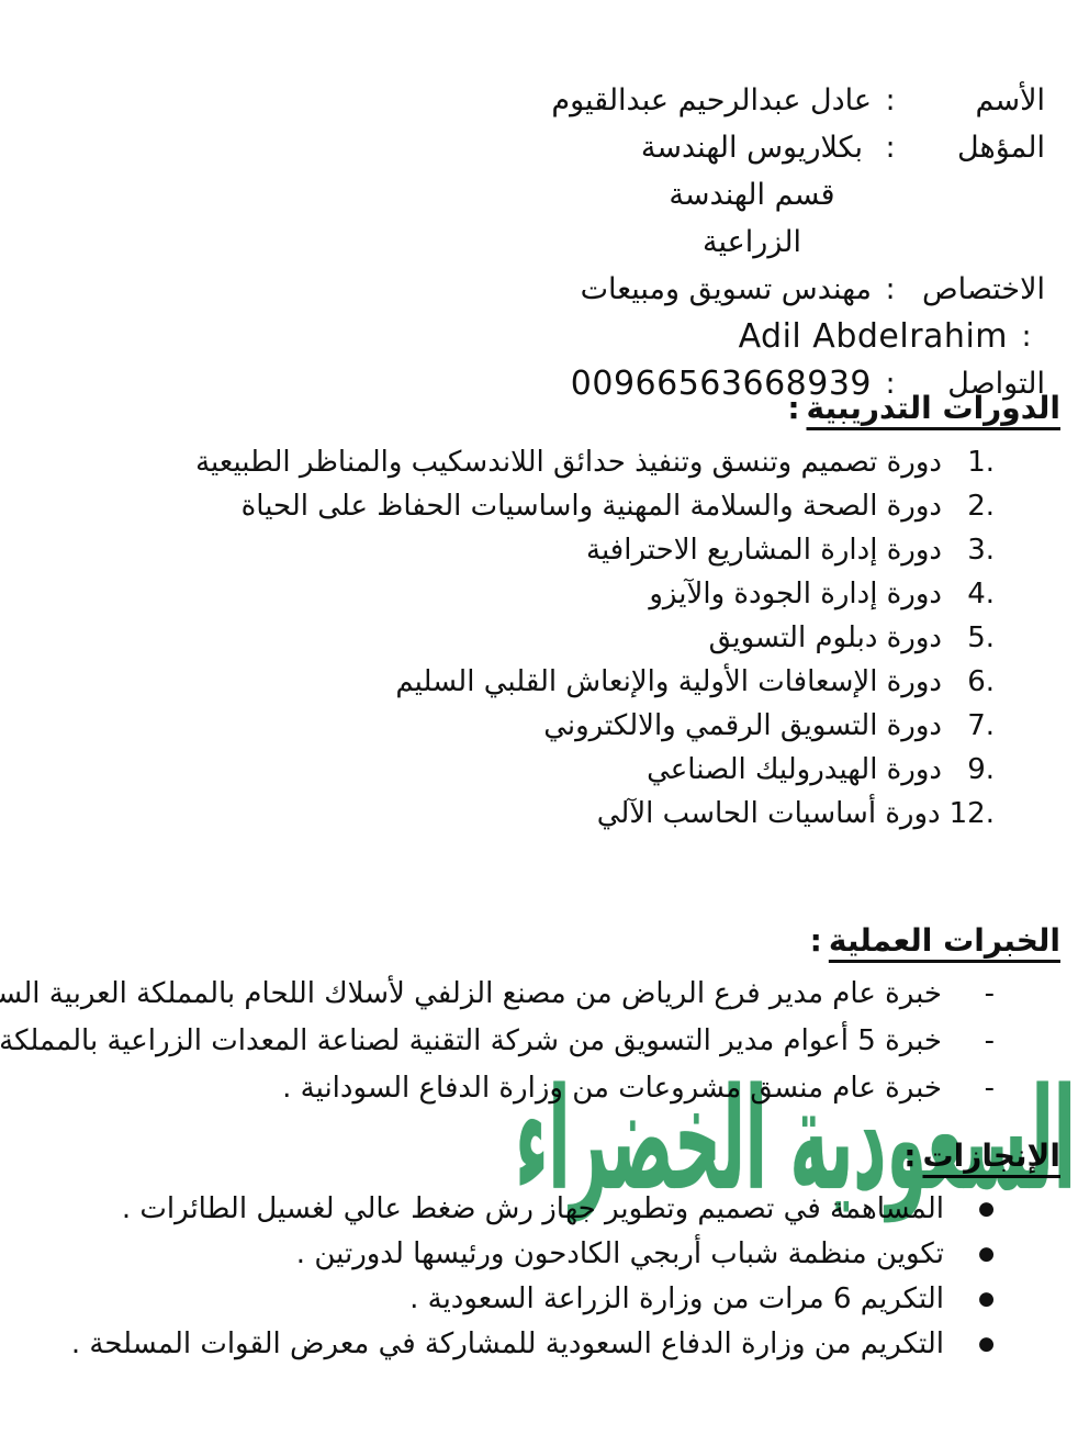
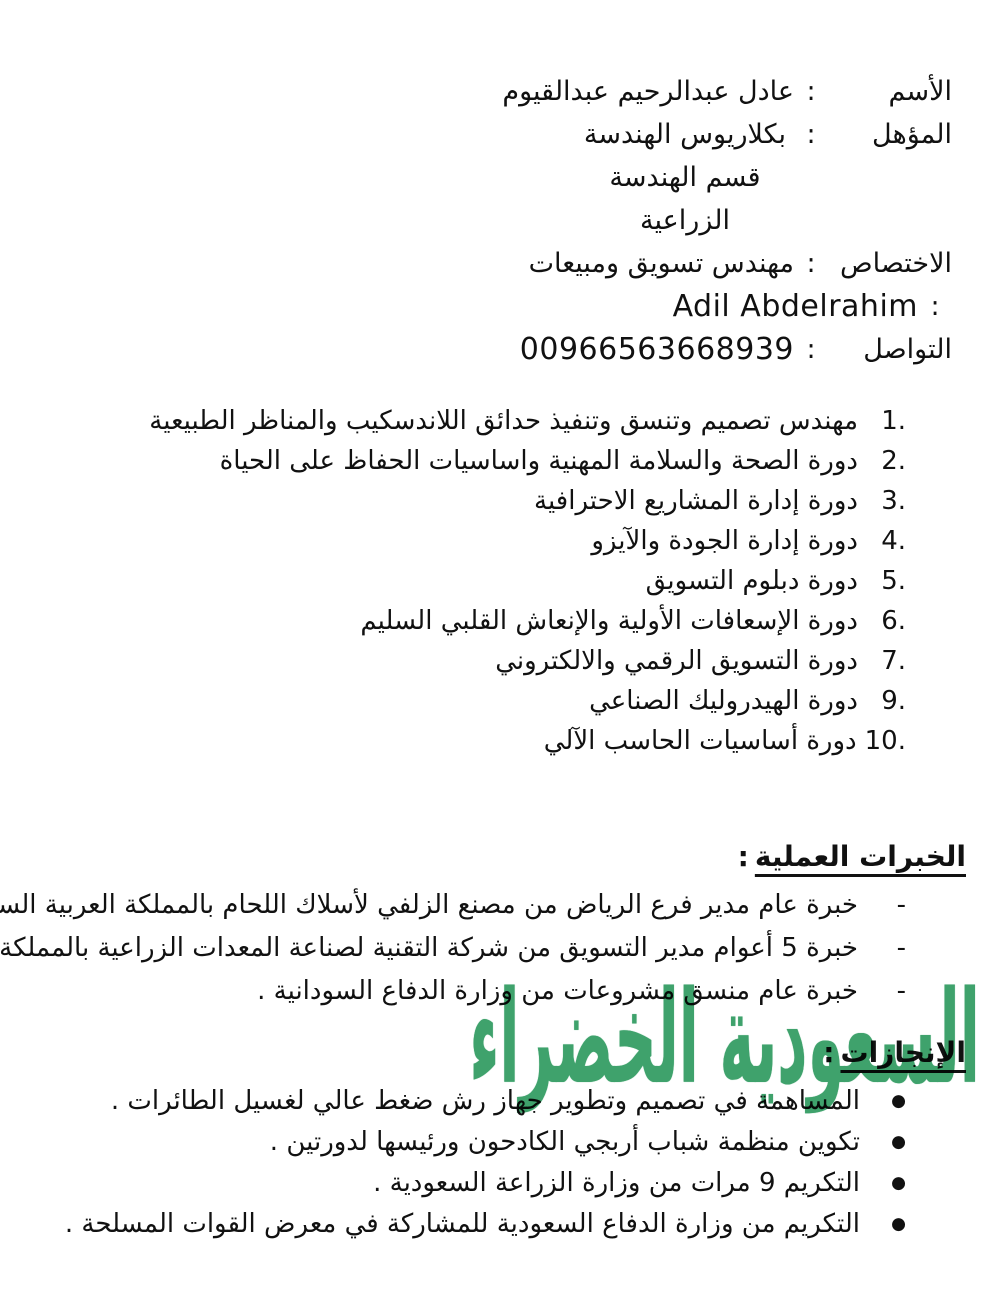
  الأسم
  :
  عادل عبدالرحيم عبدالقيوم
  المؤهل
  :
  بكلاريوس الهندسة قسم الهندسة الزراعية
  الاختصاص
  :
  مهندس تسويق ومبيعات
  :
  Adil Abdelrahim
  التواصل
  :
  00966563668939
- الدورات التدريبية:
  1.
- دورة تصميم وتنسق وتنفيذ حدائق اللاندسكيب والمناظر الطبيعية
+ مهندس تصميم وتنسق وتنفيذ حدائق اللاندسكيب والمناظر الطبيعية
  2.
  دورة الصحة والسلامة المهنية واساسيات الحفاظ على الحياة
  3.
  دورة إدارة المشاريع الاحترافية
  4.
  دورة إدارة الجودة والآيزو
  5.
  دورة دبلوم التسويق
  6.
  دورة الإسعافات الأولية والإنعاش القلبي السليم
  7.
  دورة التسويق الرقمي والالكتروني
  9.
  دورة الهيدروليك الصناعي
- 12.
+ 10.
  دورة أساسيات الحاسب الآلي
  الخبرات العملية:
  -
  خبرة عام مدير فرع الرياض من مصنع الزلفي لأسلاك اللحام بالمملكة العربية الس
  -
  خبرة 5 أعوام مدير التسويق من شركة التقنية لصناعة المعدات الزراعية بالمملكة
  -
  خبرة عام منسق مشروعات من وزارة الدفاع السودانية .
  الإنجازات:
  ●
  المساهمة في تصميم وتطوير جهاز رش ضغط عالي لغسيل الطائرات .
  ●
  تكوين منظمة شباب أربجي الكادحون ورئيسها لدورتين .
  ●
- التكريم 6 مرات من وزارة الزراعة السعودية .
+ التكريم 9 مرات من وزارة الزراعة السعودية .
  ●
  التكريم من وزارة الدفاع السعودية للمشاركة في معرض القوات المسلحة .
  السعودية الخضراء
